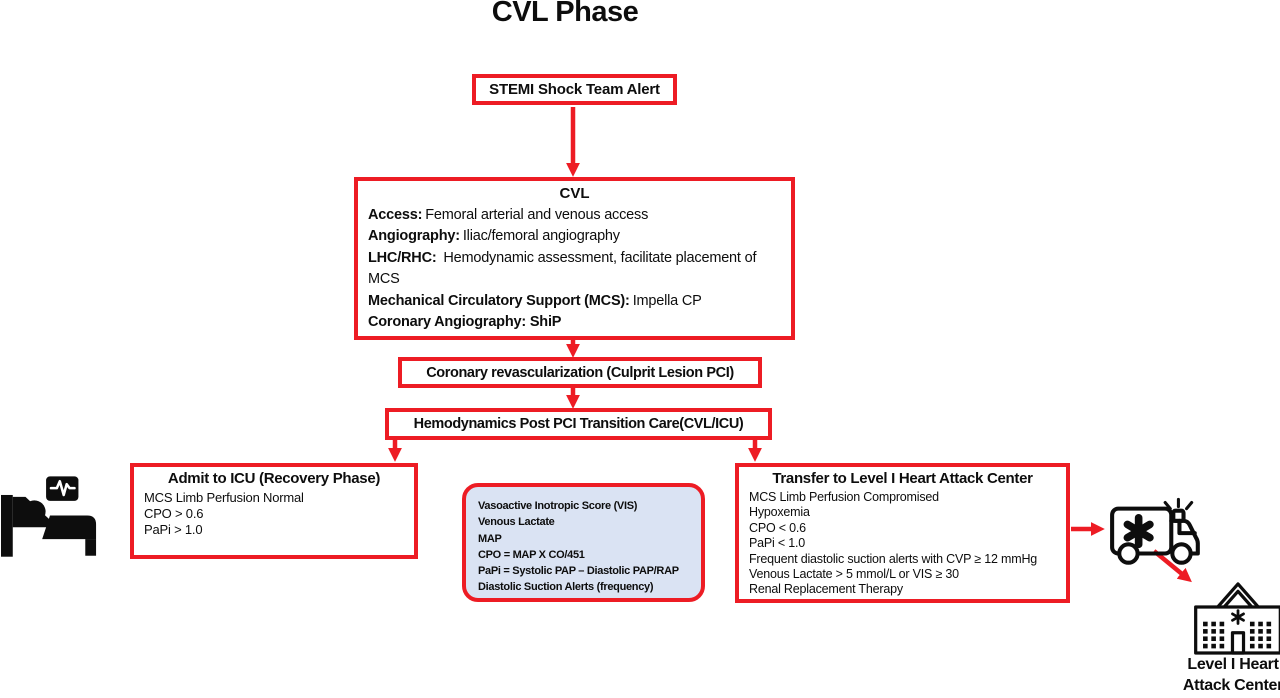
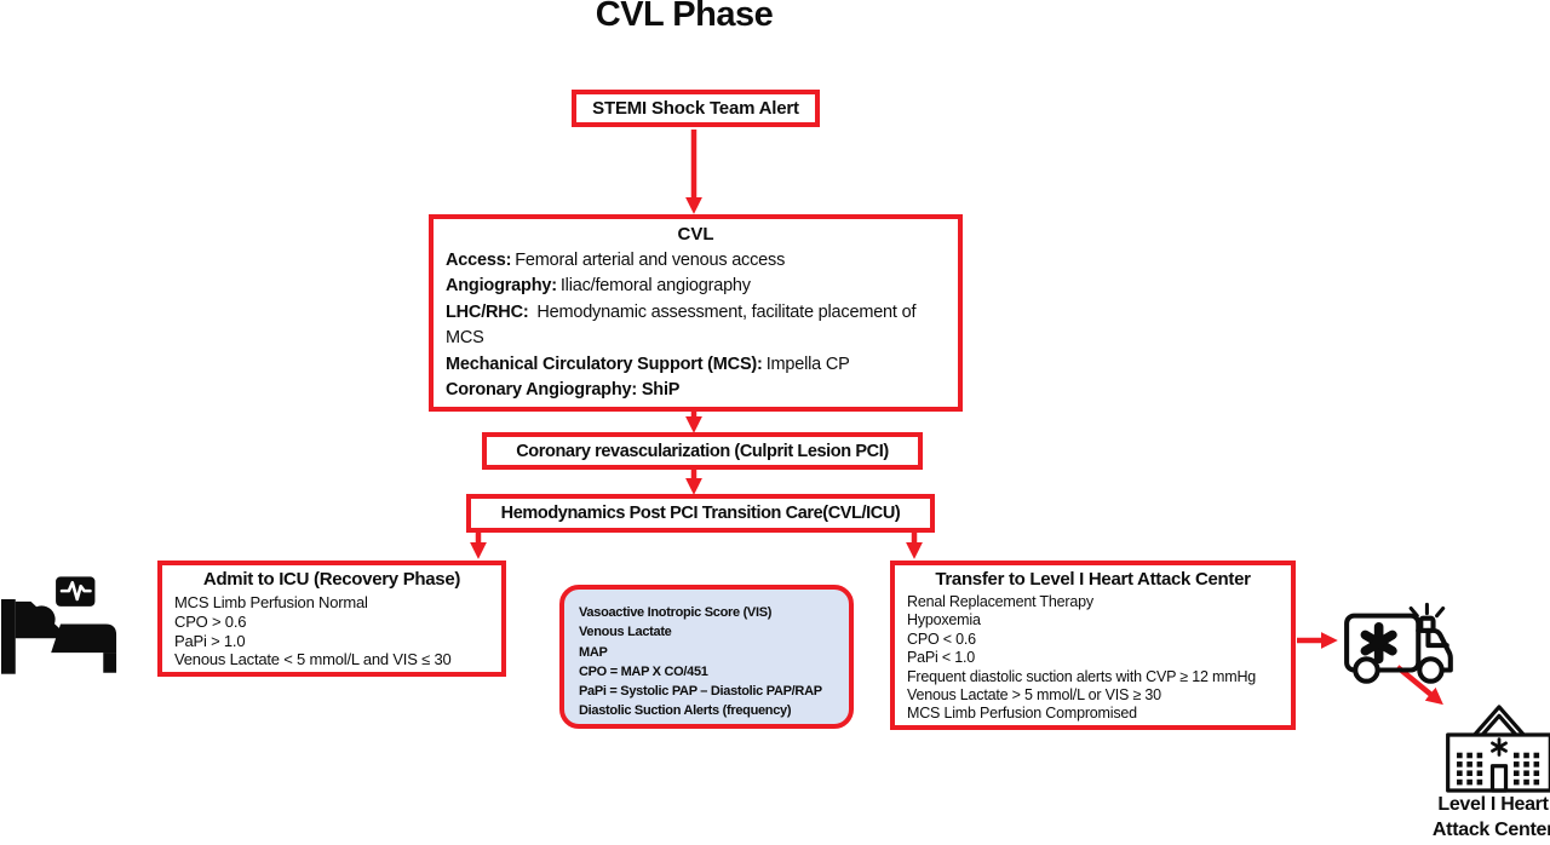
  CVL Phase
  STEMI Shock Team Alert
  CVL
  Access: Femoral arterial and venous access
  Angiography: Iliac/femoral angiography
  LHC/RHC: Hemodynamic assessment, facilitate placement of MCS
  Mechanical Circulatory Support (MCS): Impella CP
  Coronary Angiography: ShiP
  Coronary revascularization (Culprit Lesion PCI)
  Hemodynamics Post PCI Transition Care(CVL/ICU)
  Admit to ICU (Recovery Phase)
  MCS Limb Perfusion Normal
  CPO > 0.6
  PaPi > 1.0
+ Venous Lactate < 5 mmol/L and VIS ≤ 30
  Vasoactive Inotropic Score (VIS)
  Venous Lactate
  MAP
  CPO = MAP X CO/451
  PaPi = Systolic PAP – Diastolic PAP/RAP
  Diastolic Suction Alerts (frequency)
  Transfer to Level I Heart Attack Center
- MCS Limb Perfusion Compromised
+ Renal Replacement Therapy
  Hypoxemia
  CPO < 0.6
  PaPi < 1.0
  Frequent diastolic suction alerts with CVP ≥ 12 mmHg
  Venous Lactate > 5 mmol/L or VIS ≥ 30
- Renal Replacement Therapy
+ MCS Limb Perfusion Compromised
  Level I Heart
  Attack Cente
